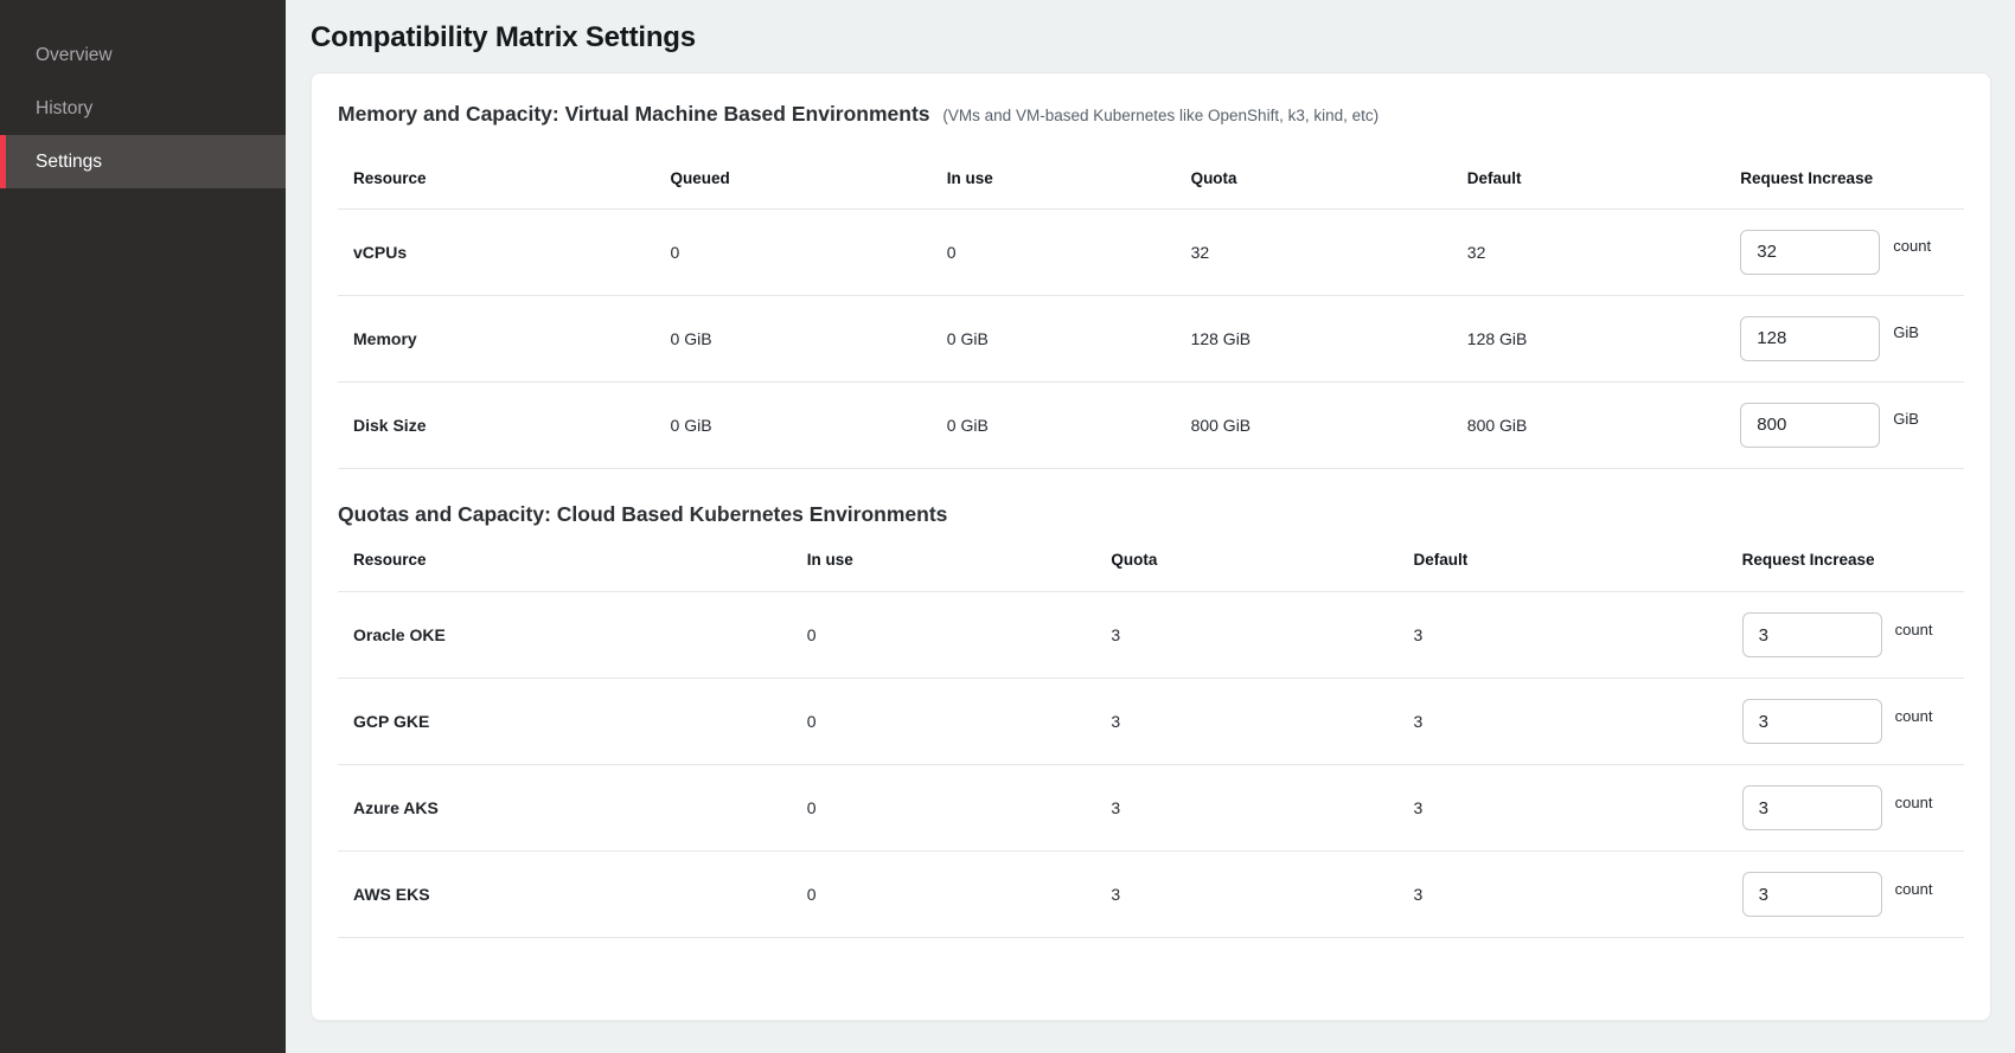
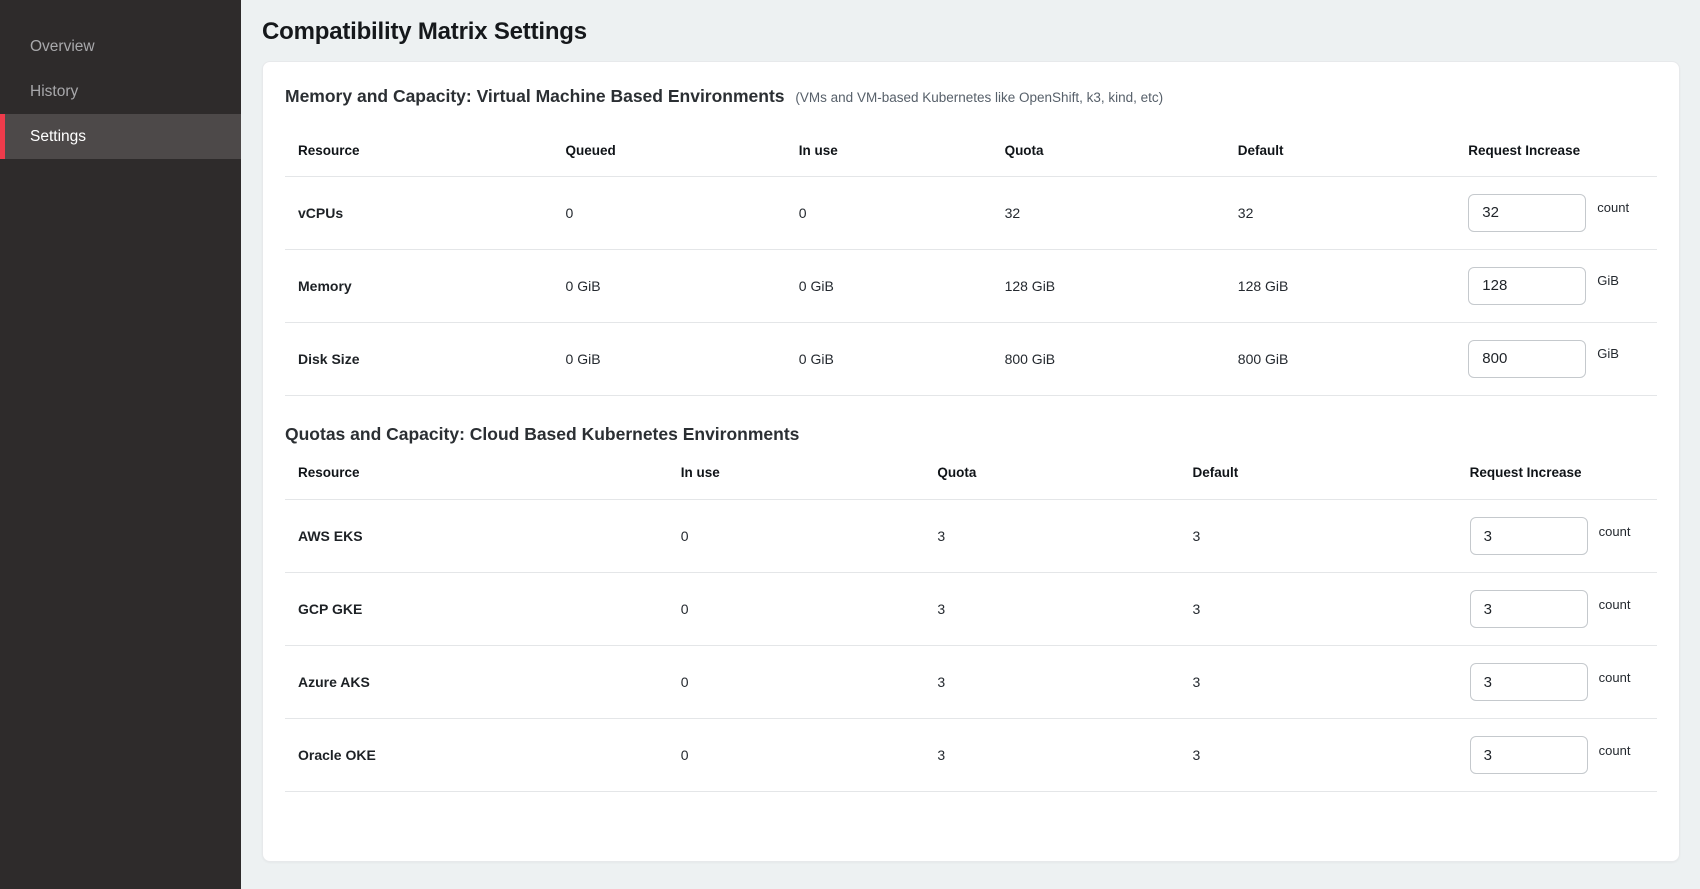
  Overview
  History
  Settings
  Compatibility Matrix Settings
  Memory and Capacity: Virtual Machine Based Environments (VMs and VM-based Kubernetes like OpenShift, k3, kind, etc)
  Resource	Queued	In use	Quota	Default	Request Increase
  vCPUs	0	0	32	32	32 count
  Memory	0 GiB	0 GiB	128 GiB	128 GiB	128 GiB
  Disk Size	0 GiB	0 GiB	800 GiB	800 GiB	800 GiB
  Quotas and Capacity: Cloud Based Kubernetes Environments
  Resource	In use	Quota	Default	Request Increase
- Oracle OKE	0	3	3	3 count
+ AWS EKS	0	3	3	3 count
  GCP GKE	0	3	3	3 count
  Azure AKS	0	3	3	3 count
- AWS EKS	0	3	3	3 count
+ Oracle OKE	0	3	3	3 count
